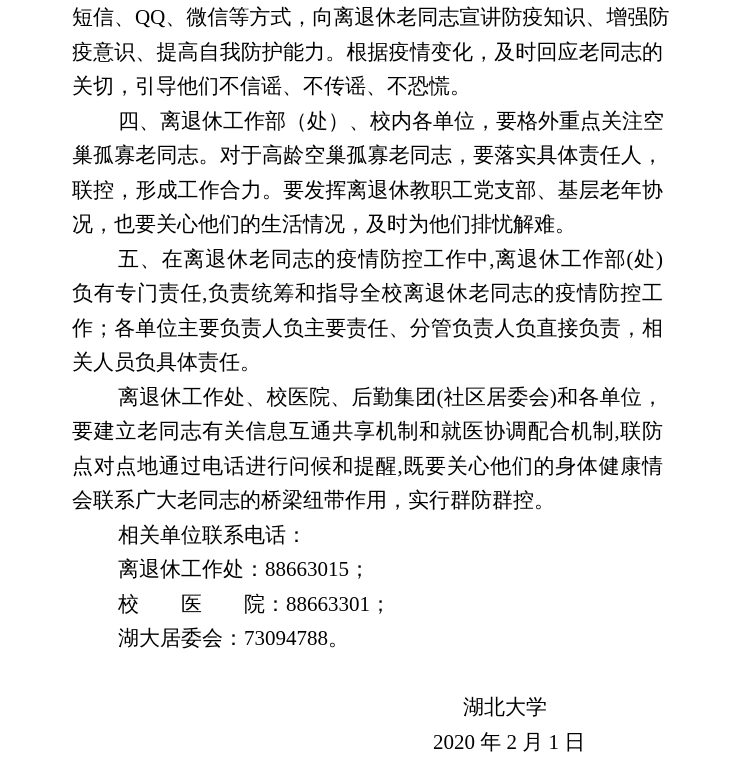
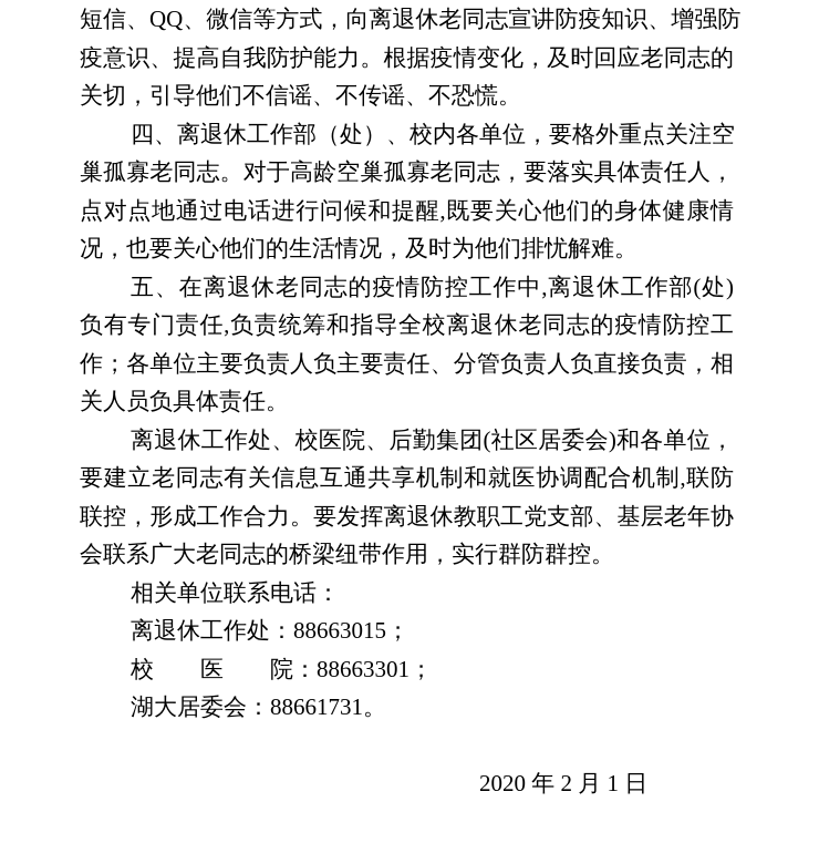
  短信、QQ、微信等方式，向离退休老同志宣讲防疫知识、增强防
  疫意识、提高自我防护能力。根据疫情变化，及时回应老同志的
  关切，引导他们不信谣、不传谣、不恐慌。
  四、离退休工作部（处）、校内各单位，要格外重点关注空
  巢孤寡老同志。对于高龄空巢孤寡老同志，要落实具体责任人，
- 联控，形成工作合力。要发挥离退休教职工党支部、基层老年协
+ 点对点地通过电话进行问候和提醒,既要关心他们的身体健康情
  况，也要关心他们的生活情况，及时为他们排忧解难。
  五、在离退休老同志的疫情防控工作中,离退休工作部(处)
  负有专门责任,负责统筹和指导全校离退休老同志的疫情防控工
  作；各单位主要负责人负主要责任、分管负责人负直接负责，相
  关人员负具体责任。
  离退休工作处、校医院、后勤集团(社区居委会)和各单位，
  要建立老同志有关信息互通共享机制和就医协调配合机制,联防
- 点对点地通过电话进行问候和提醒,既要关心他们的身体健康情
+ 联控，形成工作合力。要发挥离退休教职工党支部、基层老年协
  会联系广大老同志的桥梁纽带作用，实行群防群控。
  相关单位联系电话：
  离退休工作处：88663015；
  校 医 院：88663301；
- 湖大居委会：73094788。
+ 湖大居委会：88661731。
- 湖北大学
  2020 年 2 月 1 日
